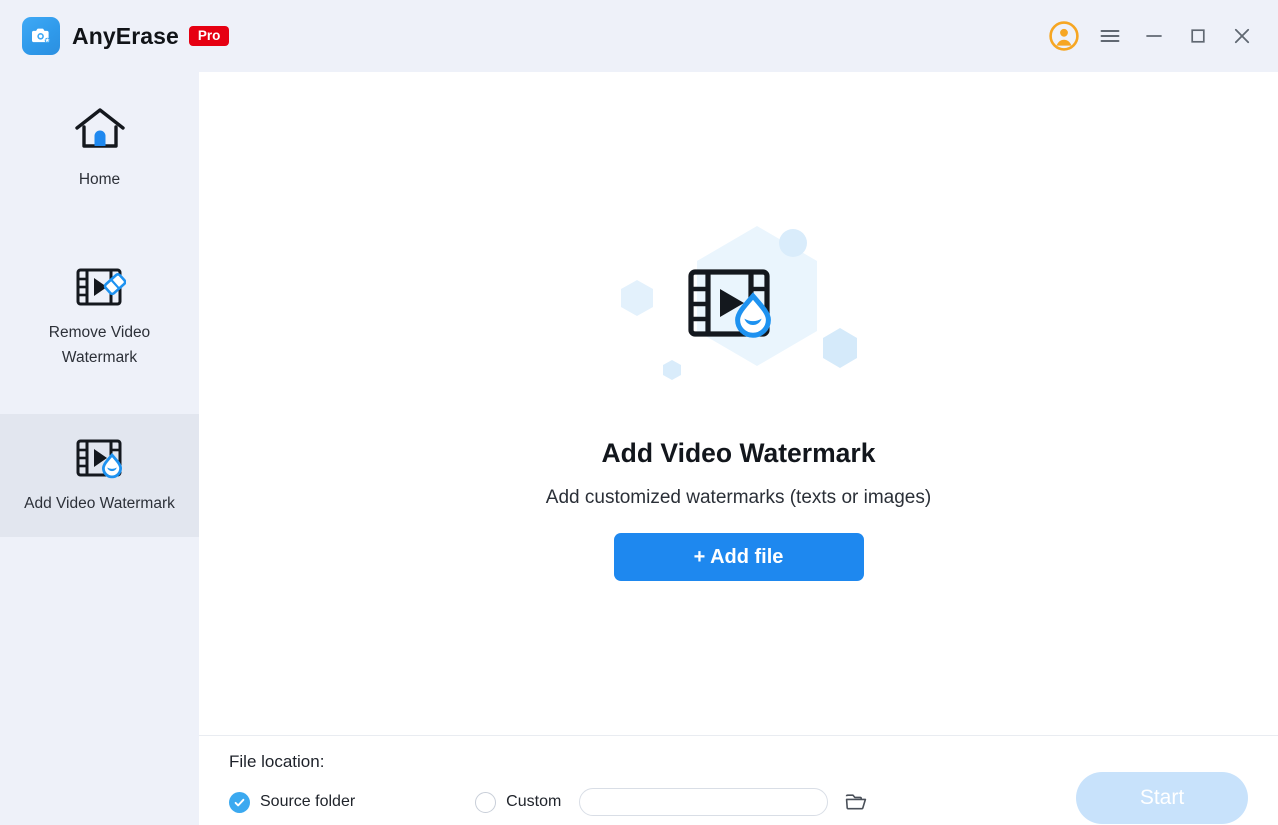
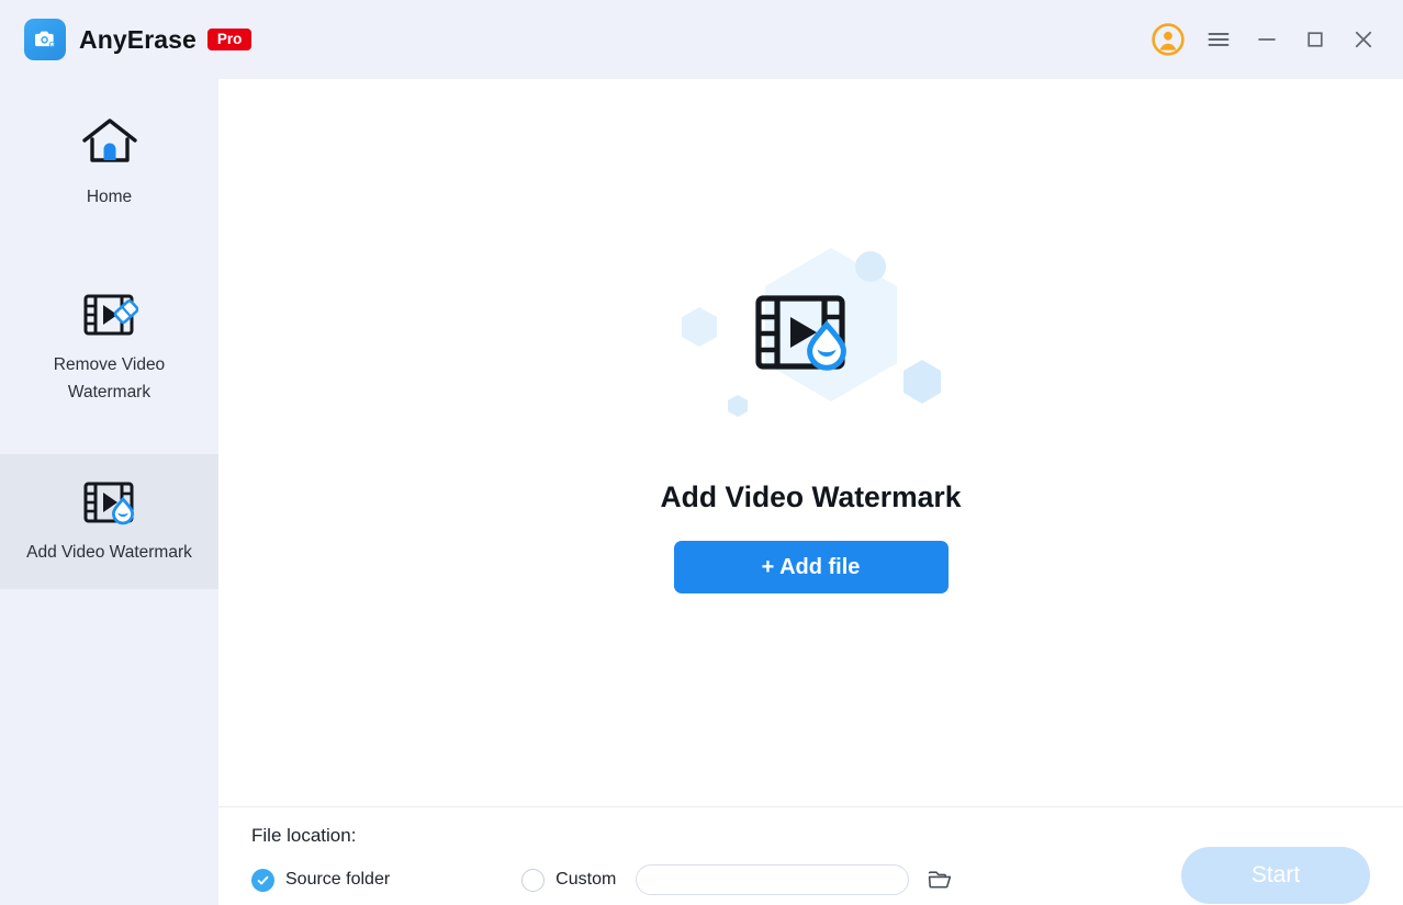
  AnyErase
  Pro
  Home
  Remove Video Watermark
  Add Video Watermark
  Add Video Watermark
- Add customized watermarks (texts or images)
  + Add file
  File location:
  Source folder
  Custom
  Start
